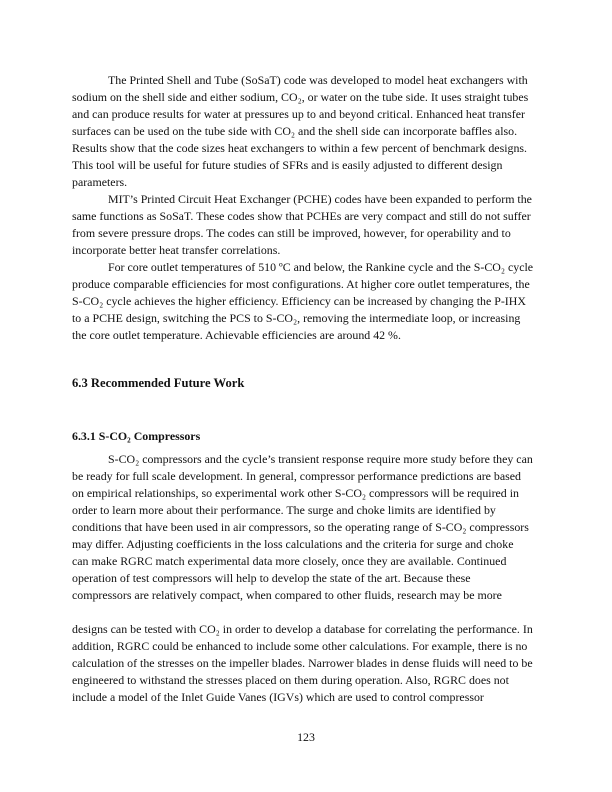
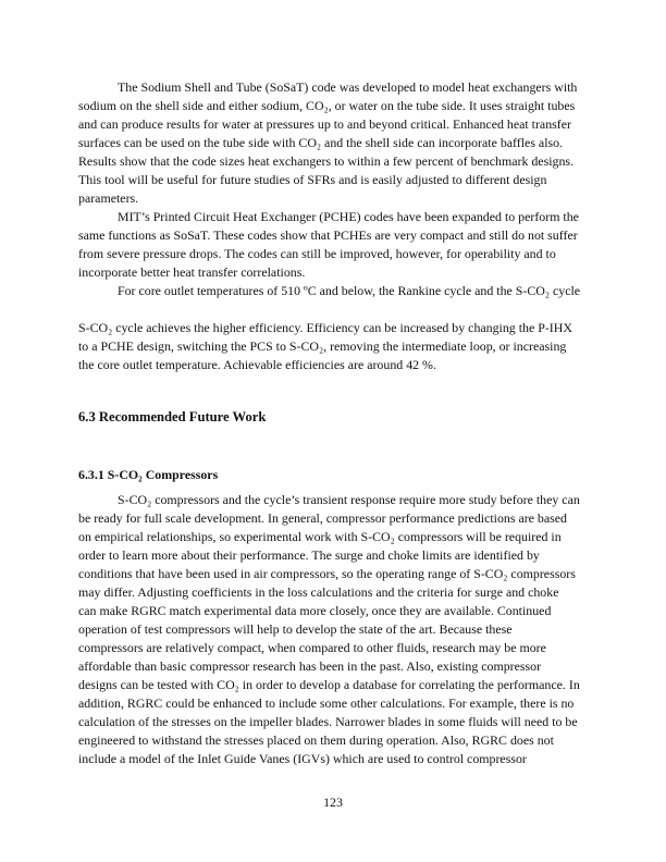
- The Printed Shell and Tube (SoSaT) code was developed to model heat exchangers with
+ The Sodium Shell and Tube (SoSaT) code was developed to model heat exchangers with
  sodium on the shell side and either sodium, CO₂, or water on the tube side. It uses straight tubes
  and can produce results for water at pressures up to and beyond critical. Enhanced heat transfer
  surfaces can be used on the tube side with CO₂ and the shell side can incorporate baffles also.
  Results show that the code sizes heat exchangers to within a few percent of benchmark designs.
  This tool will be useful for future studies of SFRs and is easily adjusted to different design
  parameters.
  MIT’s Printed Circuit Heat Exchanger (PCHE) codes have been expanded to perform the
  same functions as SoSaT. These codes show that PCHEs are very compact and still do not suffer
  from severe pressure drops. The codes can still be improved, however, for operability and to
  incorporate better heat transfer correlations.
  For core outlet temperatures of 510 ºC and below, the Rankine cycle and the S-CO₂ cycle
- produce comparable efficiencies for most configurations. At higher core outlet temperatures, the
  S-CO₂ cycle achieves the higher efficiency. Efficiency can be increased by changing the P-IHX
  to a PCHE design, switching the PCS to S-CO₂, removing the intermediate loop, or increasing
  the core outlet temperature. Achievable efficiencies are around 42 %.
  6.3 Recommended Future Work
  6.3.1 S-CO₂ Compressors
  S-CO₂ compressors and the cycle’s transient response require more study before they can
  be ready for full scale development. In general, compressor performance predictions are based
- on empirical relationships, so experimental work other S-CO₂ compressors will be required in
+ on empirical relationships, so experimental work with S-CO₂ compressors will be required in
  order to learn more about their performance. The surge and choke limits are identified by
  conditions that have been used in air compressors, so the operating range of S-CO₂ compressors
  may differ. Adjusting coefficients in the loss calculations and the criteria for surge and choke
  can make RGRC match experimental data more closely, once they are available. Continued
  operation of test compressors will help to develop the state of the art. Because these
  compressors are relatively compact, when compared to other fluids, research may be more
+ affordable than basic compressor research has been in the past. Also, existing compressor
  designs can be tested with CO₂ in order to develop a database for correlating the performance. In
  addition, RGRC could be enhanced to include some other calculations. For example, there is no
- calculation of the stresses on the impeller blades. Narrower blades in dense fluids will need to be
+ calculation of the stresses on the impeller blades. Narrower blades in some fluids will need to be
  engineered to withstand the stresses placed on them during operation. Also, RGRC does not
  include a model of the Inlet Guide Vanes (IGVs) which are used to control compressor
  123
